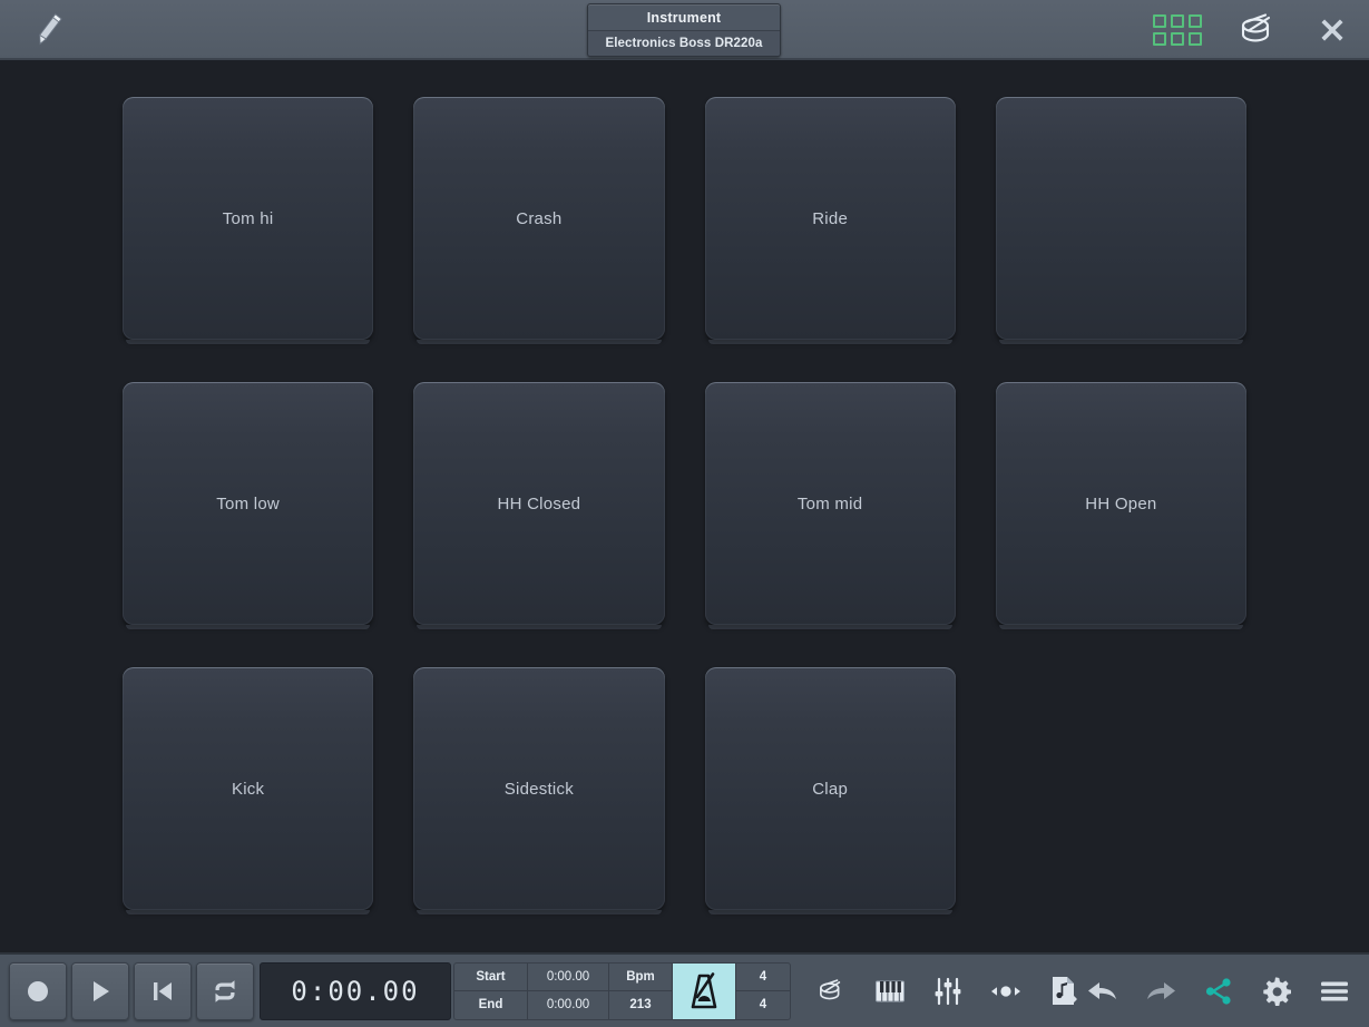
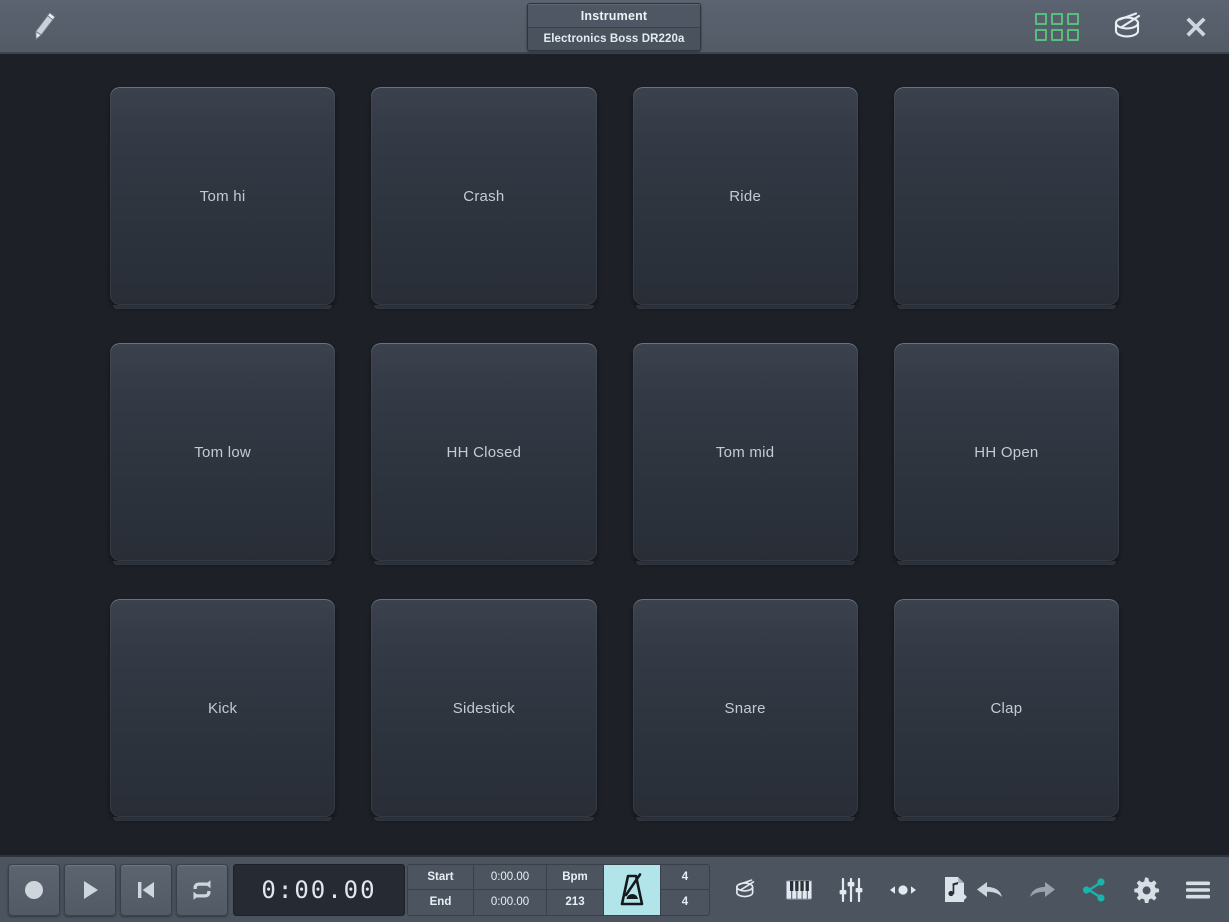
  Instrument
  Electronics Boss DR220a
  Tom hi
  Crash
  Ride
  Tom low
  HH Closed
  Tom mid
  HH Open
  Kick
  Sidestick
+ Snare
  Clap
  0:00.00
  Start
  End
  0:00.00
  0:00.00
  Bpm
  213
  4
  4
